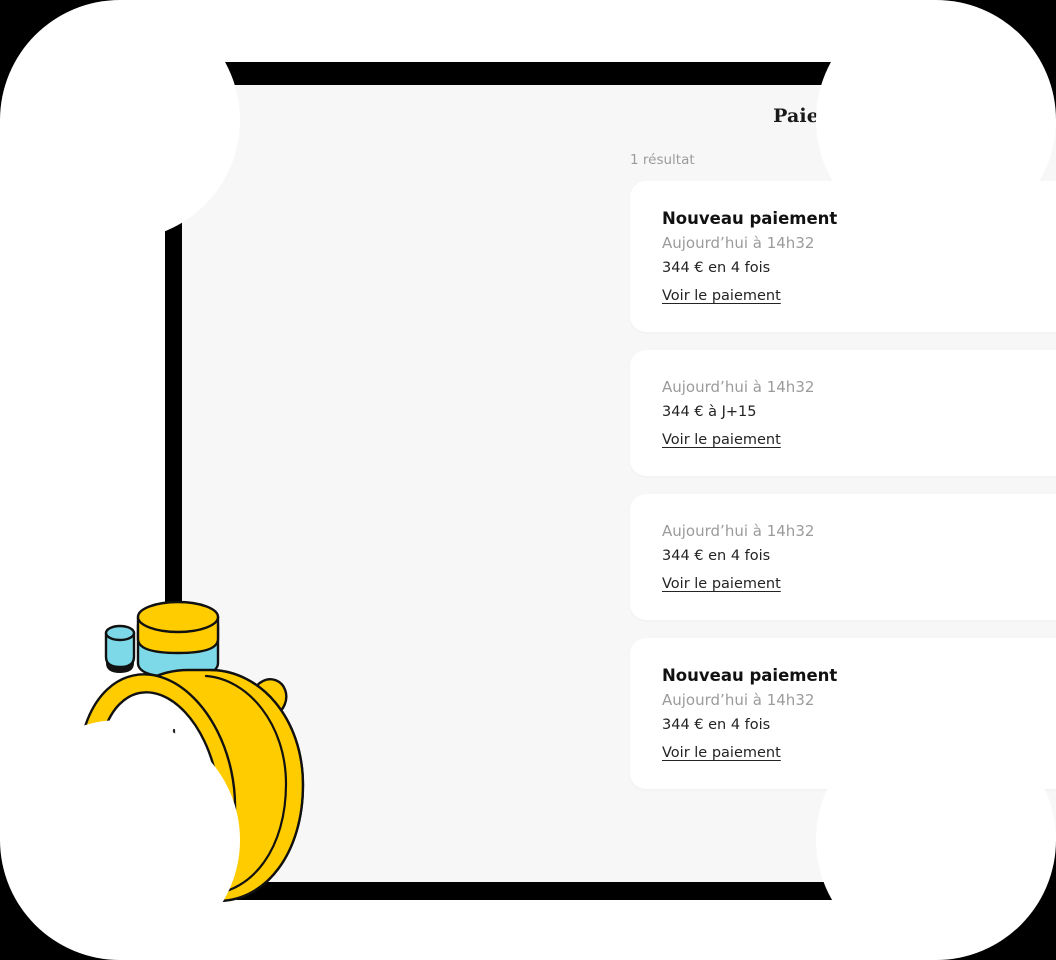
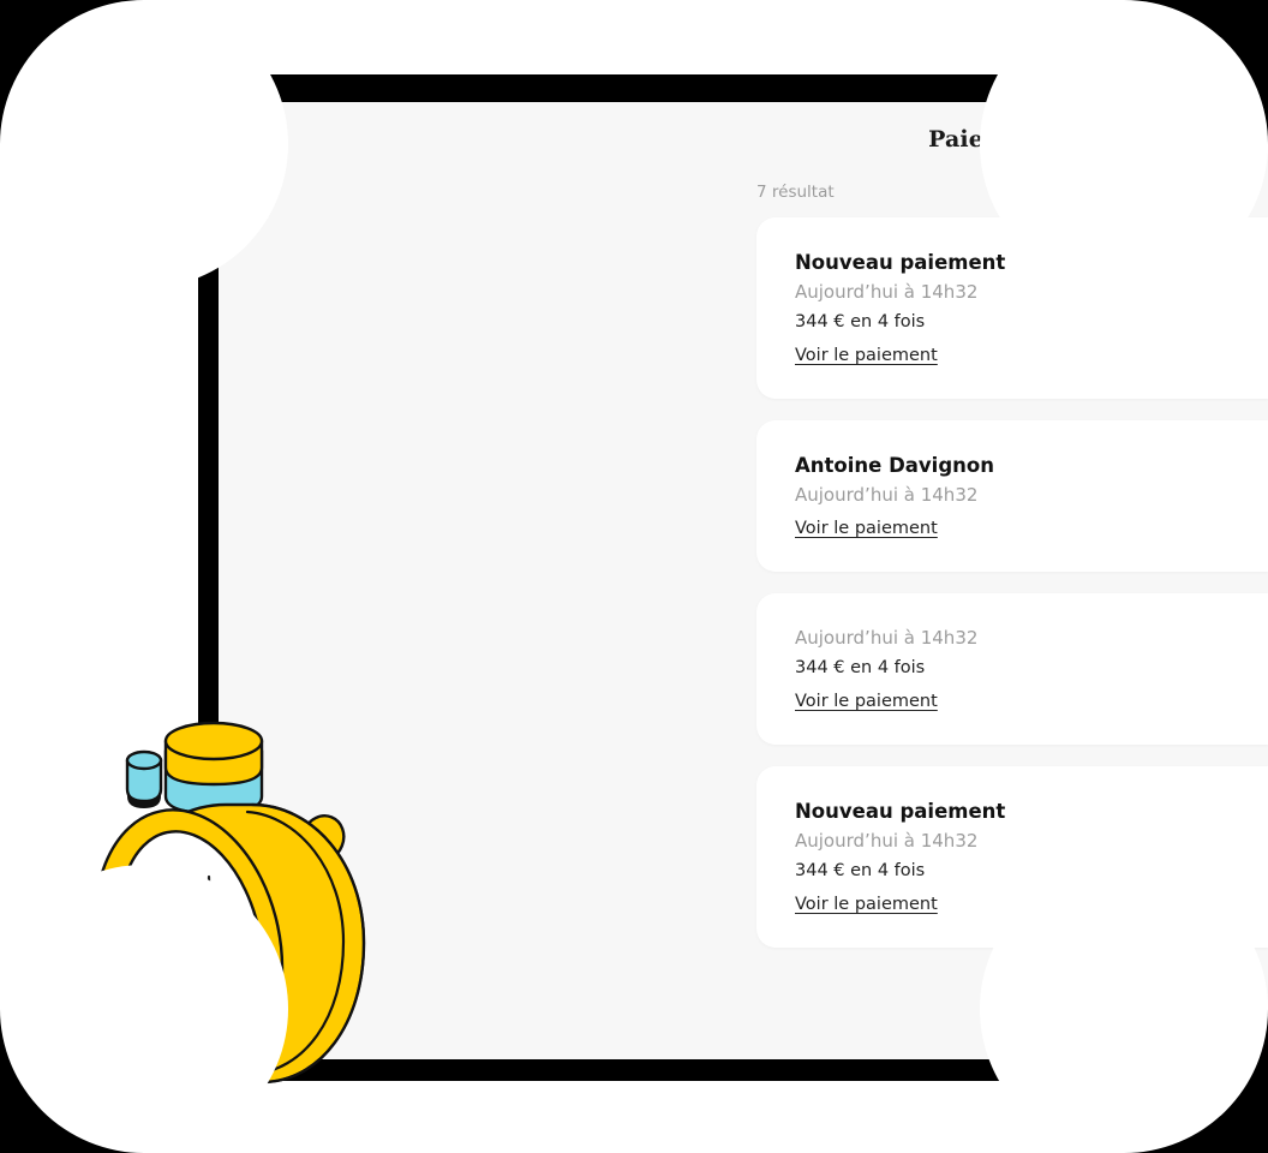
- 1 résultat
+ 7 résultat
  Nouveau paiement
  Aujourd’hui à 14h32
  344 € en 4 fois
  Voir le paiement
+ Antoine Davignon
  Aujourd’hui à 14h32
- 344 € à J+15
  Voir le paiement
  Aujourd’hui à 14h32
  344 € en 4 fois
  Voir le paiement
  Nouveau paiement
  Aujourd’hui à 14h32
  344 € en 4 fois
  Voir le paiement
